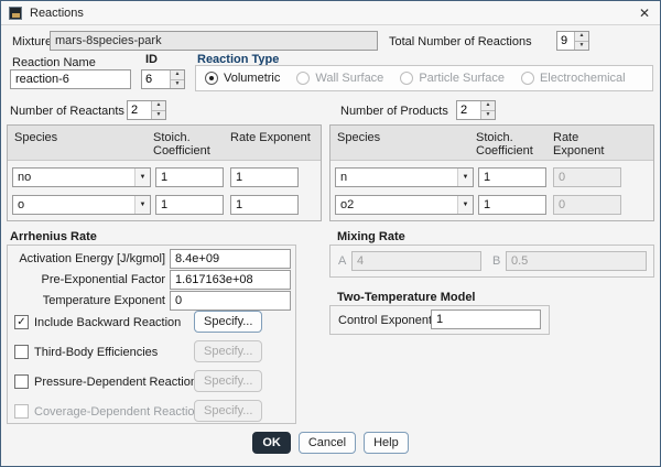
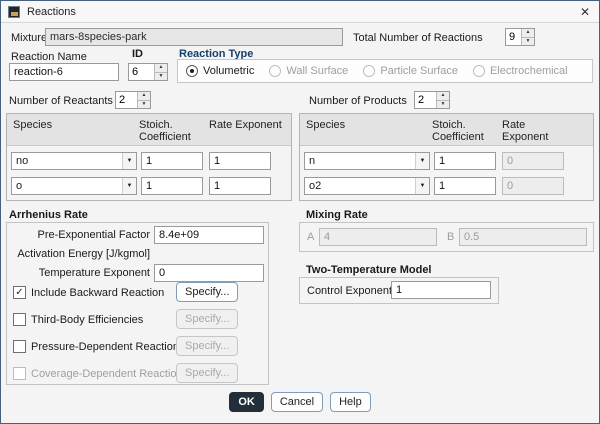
  Reactions
  ✕
  Mixture
  mars-8species-park
  Total Number of Reactions
  9
  Reaction Name
  ID
  Reaction Type
  reaction-6
  6
  Volumetric
  Wall Surface
  Particle Surface
  Electrochemical
  Number of Reactants
  2
  Number of Products
  2
  Species
  Stoich.
  Coefficient
  Rate Exponent
  no
  1
  1
  o
  1
  1
  Species
  Stoich.
  Coefficient
  Rate
  Exponent
  n
  1
  0
  o2
  1
  0
  Arrhenius Rate
- Activation Energy [J/kgmol]
+ Pre-Exponential Factor
  8.4e+09
- Pre-Exponential Factor
+ Activation Energy [J/kgmol]
- 1.617163e+08
  Temperature Exponent
  0
  ✓
  Include Backward Reaction
  Specify...
  ✓
  Third-Body Efficiencies
  Specify...
  ✓
  Pressure-Dependent Reactio
  Specify...
  ✓
  Coverage-Dependent Reactio
  Specify...
  Mixing Rate
  A
  4
  B
  0.5
  Two-Temperature Model
  Control Exponen
  1
  OK
  Cancel
  Help
